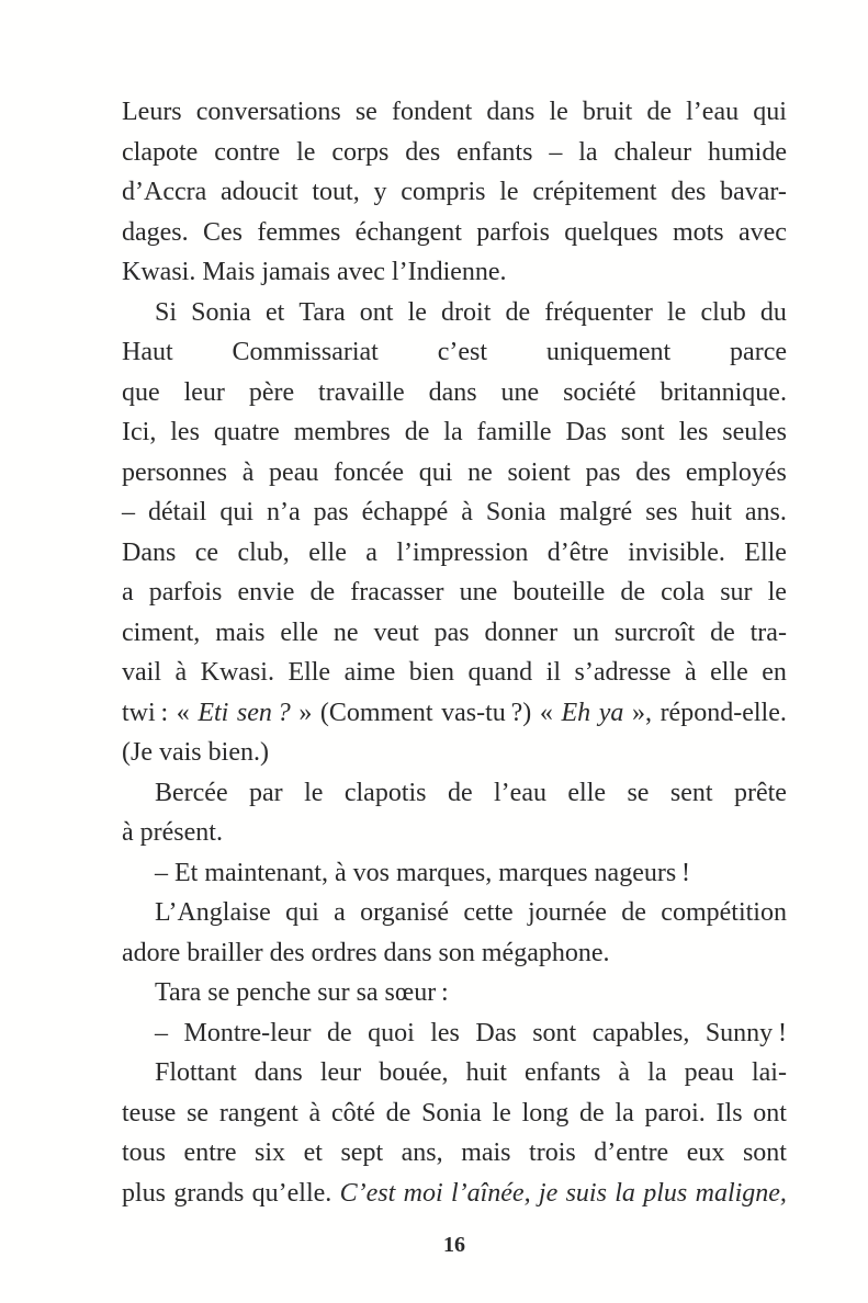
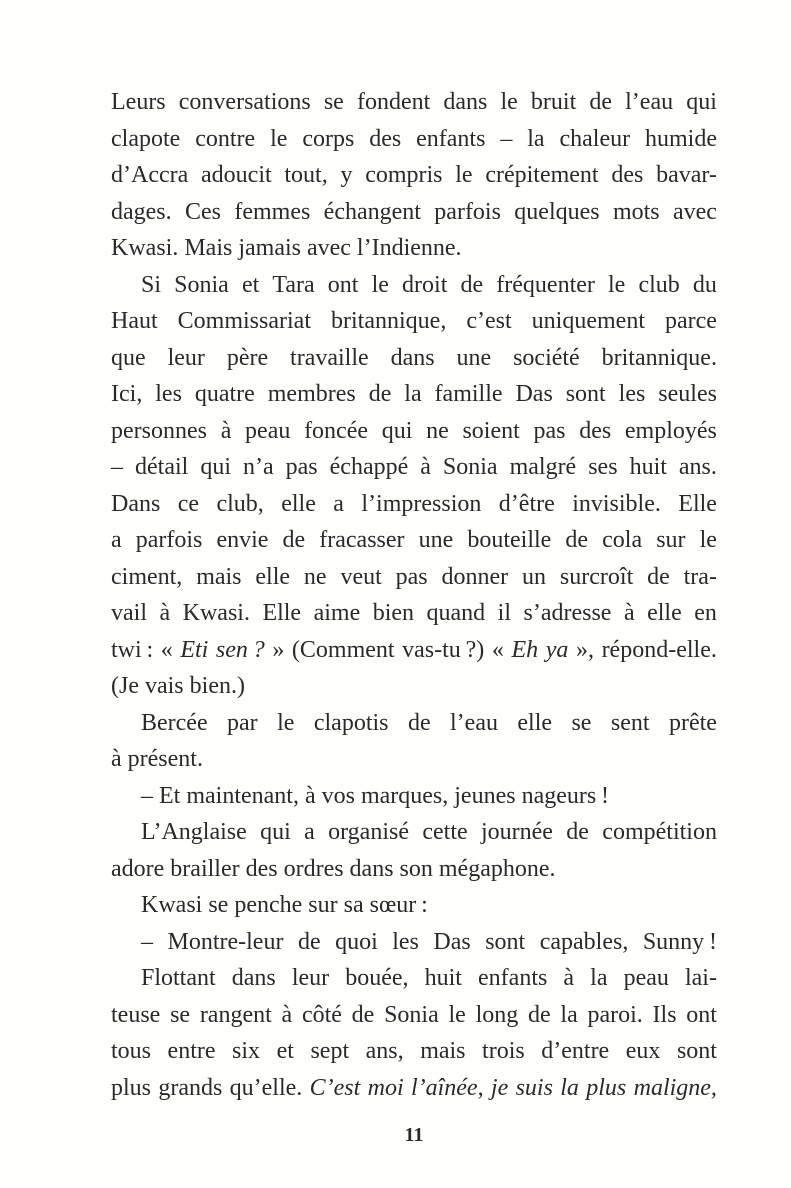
  Leurs
  conversations
  se
  fondent
  dans
  le
  bruit
  de
  l’eau
  qui
  clapote
  contre
  le
  corps
  des
  enfants
  –
  la
  chaleur
  humide
  d’Accra
  adoucit
  tout,
  y
  compris
  le
  crépitement
  des
  bavar-
  dages.
  Ces
  femmes
  échangent
  parfois
  quelques
  mots
  avec
  Kwasi. Mais jamais avec l’Indienne.
  Si
  Sonia
  et
  Tara
  ont
  le
  droit
  de
  fréquenter
  le
  club
  du
  Haut
  Commissariat
+ britannique,
  c’est
  uniquement
  parce
  que
  leur
  père
  travaille
  dans
  une
  société
  britannique.
  Ici,
  les
  quatre
  membres
  de
  la
  famille
  Das
  sont
  les
  seules
  personnes
  à
  peau
  foncée
  qui
  ne
  soient
  pas
  des
  employés
  –
  détail
  qui
  n’a
  pas
  échappé
  à
  Sonia
  malgré
  ses
  huit
  ans.
  Dans
  ce
  club,
  elle
  a
  l’impression
  d’être
  invisible.
  Elle
  a
  parfois
  envie
  de
  fracasser
  une
  bouteille
  de
  cola
  sur
  le
  ciment,
  mais
  elle
  ne
  veut
  pas
  donner
  un
  surcroît
  de
  tra-
  vail
  à
  Kwasi.
  Elle
  aime
  bien
  quand
  il
  s’adresse
  à
  elle
  en
  twi :
  «
  Eti
  sen ?
  »
  (Comment
  vas-tu ?)
  «
  Eh
  ya
  »,
  répond-elle.
  (Je vais bien.)
  Bercée
  par
  le
  clapotis
  de
  l’eau
  elle
  se
  sent
  prête
  à présent.
- – Et maintenant, à vos marques, marques nageurs !
+ – Et maintenant, à vos marques, jeunes nageurs !
  L’Anglaise
  qui
  a
  organisé
  cette
  journée
  de
  compétition
  adore brailler des ordres dans son mégaphone.
- Tara se penche sur sa sœur :
+ Kwasi se penche sur sa sœur :
  –
  Montre-leur
  de
  quoi
  les
  Das
  sont
  capables,
  Sunny !
  Flottant
  dans
  leur
  bouée,
  huit
  enfants
  à
  la
  peau
  lai-
  teuse
  se
  rangent
  à
  côté
  de
  Sonia
  le
  long
  de
  la
  paroi.
  Ils
  ont
  tous
  entre
  six
  et
  sept
  ans,
  mais
  trois
  d’entre
  eux
  sont
  plus
  grands
  qu’elle.
  C’est
  moi
  l’aînée,
  je
  suis
  la
  plus
  maligne,
- 16
+ 11
